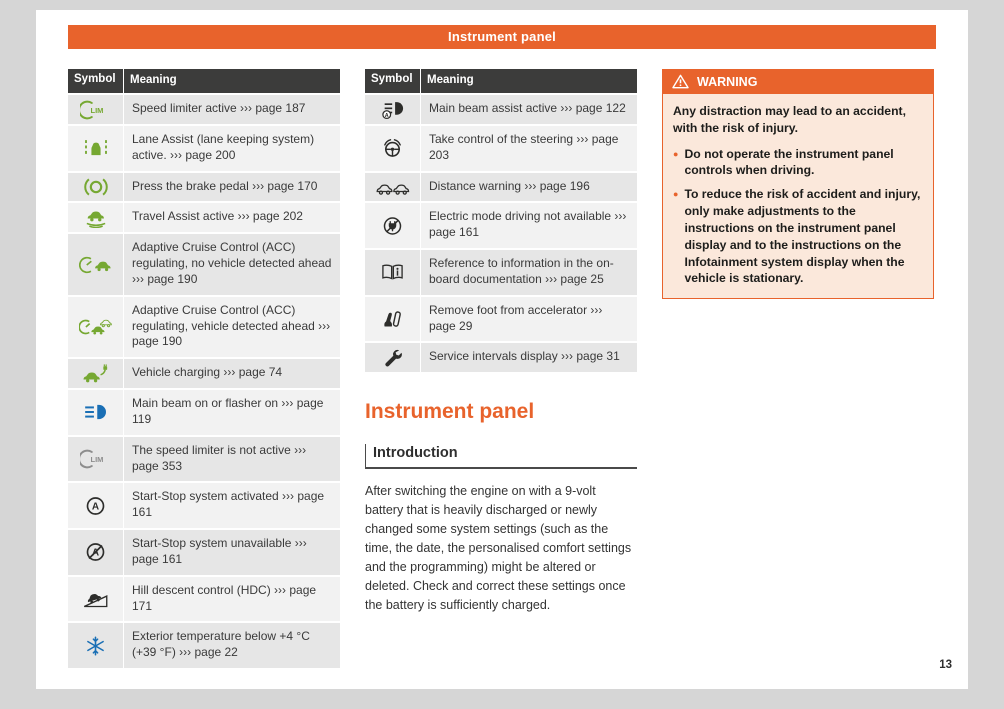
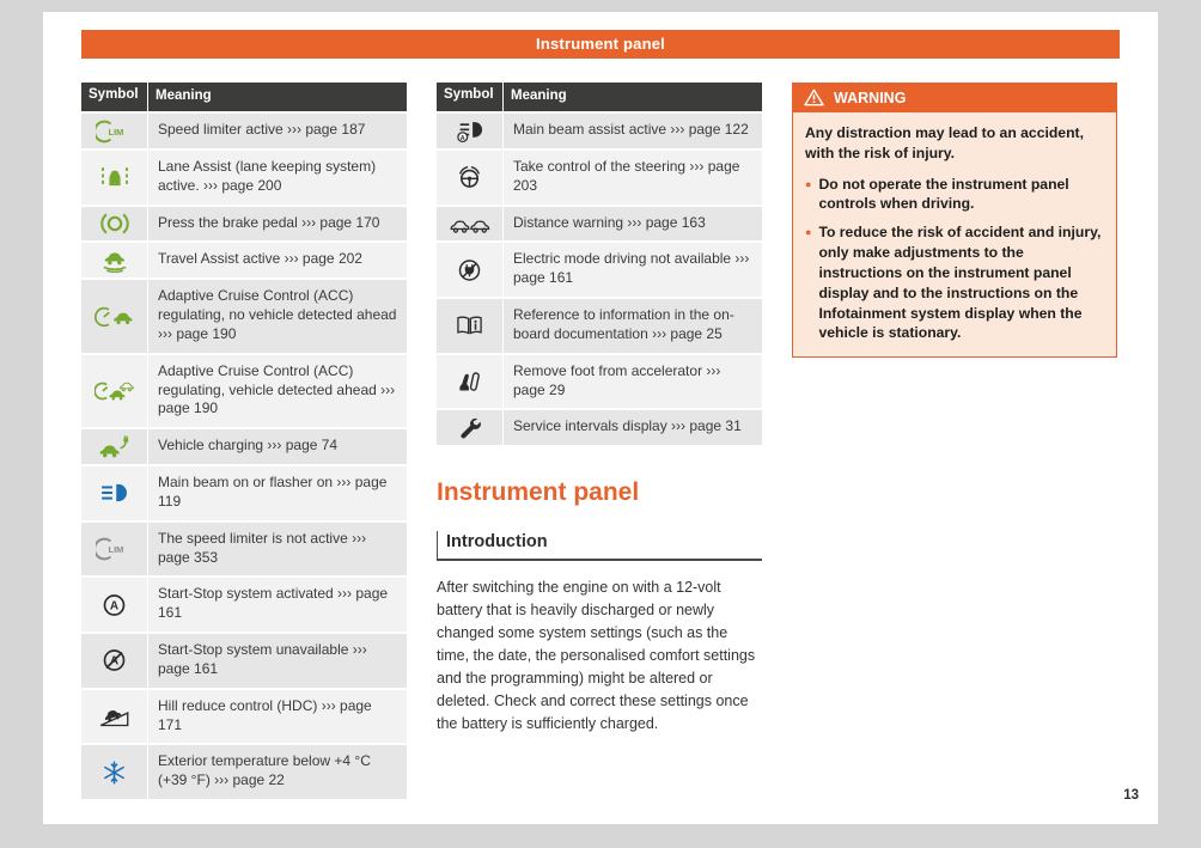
  Instrument panel
  Symbol
  Meaning
  LIM
  Speed limiter active ››› page 187
  Lane Assist (lane keeping system) active. ››› page 200
  Press the brake pedal ››› page 170
  Travel Assist active ››› page 202
  Adaptive Cruise Control (ACC) regulating, no vehicle detected ahead ››› page 190
  Adaptive Cruise Control (ACC) regulating, vehicle detected ahead ››› page 190
  Vehicle charging ››› page 74
  Main beam on or flasher on ››› page 119
  LIM
  The speed limiter is not active ››› page 353
  A
  Start-Stop system activated ››› page 161
  Start-Stop system unavailable ››› page 161
- Hill descent control (HDC) ››› page 171
+ Hill reduce control (HDC) ››› page 171
  Exterior temperature below +4 °C (+39 °F) ››› page 22
  Symbol
  Meaning
  Main beam assist active ››› page 122
  Take control of the steering ››› page 203
- Distance warning ››› page 196
+ Distance warning ››› page 163
  Electric mode driving not available ››› page 161
  Reference to information in the on-board documentation ››› page 25
  Remove foot from accelerator ››› page 29
  Service intervals display ››› page 31
  Instrument panel
  Introduction
- After switching the engine on with a 9-volt battery that is heavily discharged or newly changed some system settings (such as the time, the date, the personalised comfort settings and the programming) might be altered or deleted. Check and correct these settings once the battery is sufficiently charged.
+ After switching the engine on with a 12-volt battery that is heavily discharged or newly changed some system settings (such as the time, the date, the personalised comfort settings and the programming) might be altered or deleted. Check and correct these settings once the battery is sufficiently charged.
  WARNING
  Any distraction may lead to an accident, with the risk of injury.
  Do not operate the instrument panel controls when driving.
  To reduce the risk of accident and injury, only make adjustments to the instructions on the instrument panel display and to the instructions on the Infotainment system display when the vehicle is stationary.
  13
